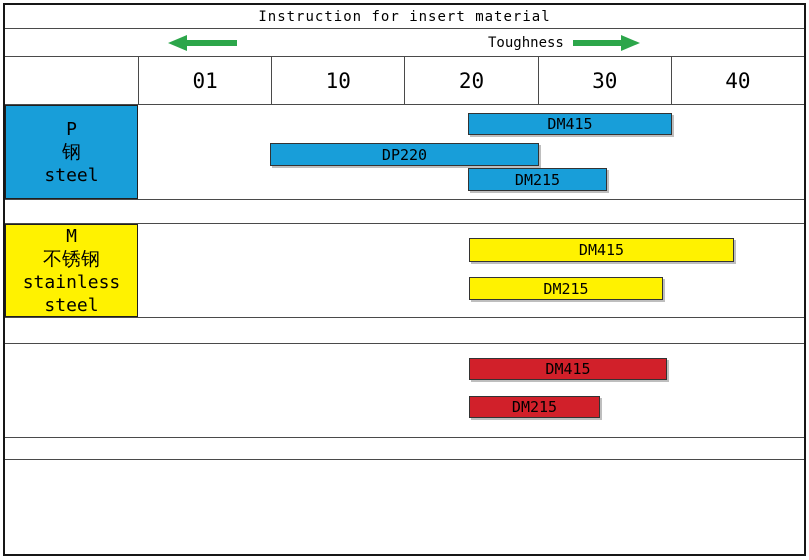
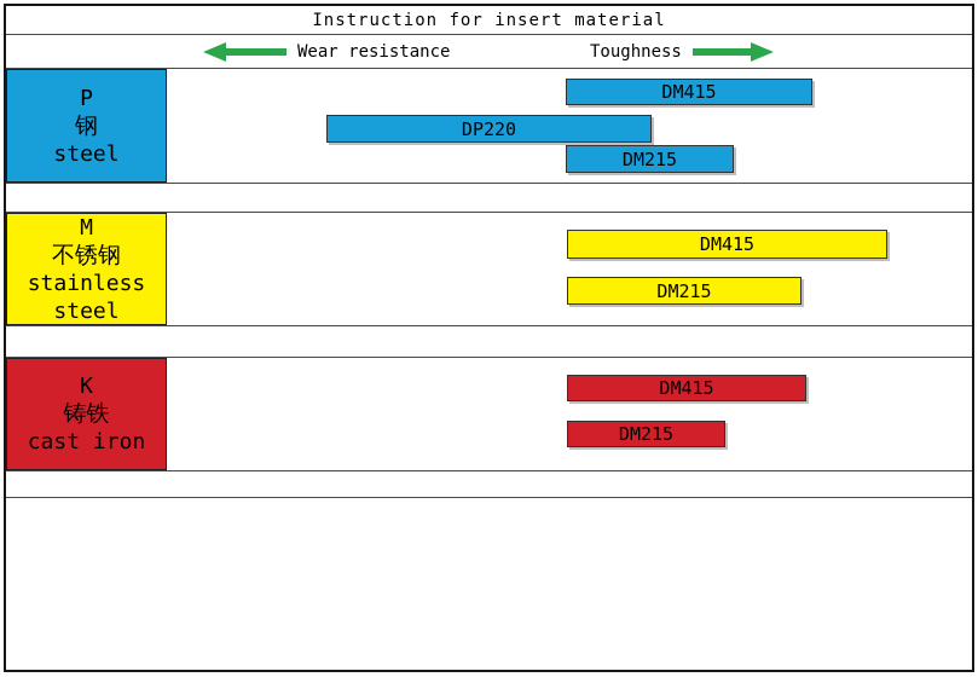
  Instruction for insert material
+ Wear resistance
  Toughness
- 01
- 10
- 20
- 30
- 40
  DM415
  DP220
  DM215
  P
  钢
  steel
  DM415
  DM215
  M
  不锈钢
  stainless
  steel
  DM415
  DM215
+ K
+ 铸铁
+ cast iron
